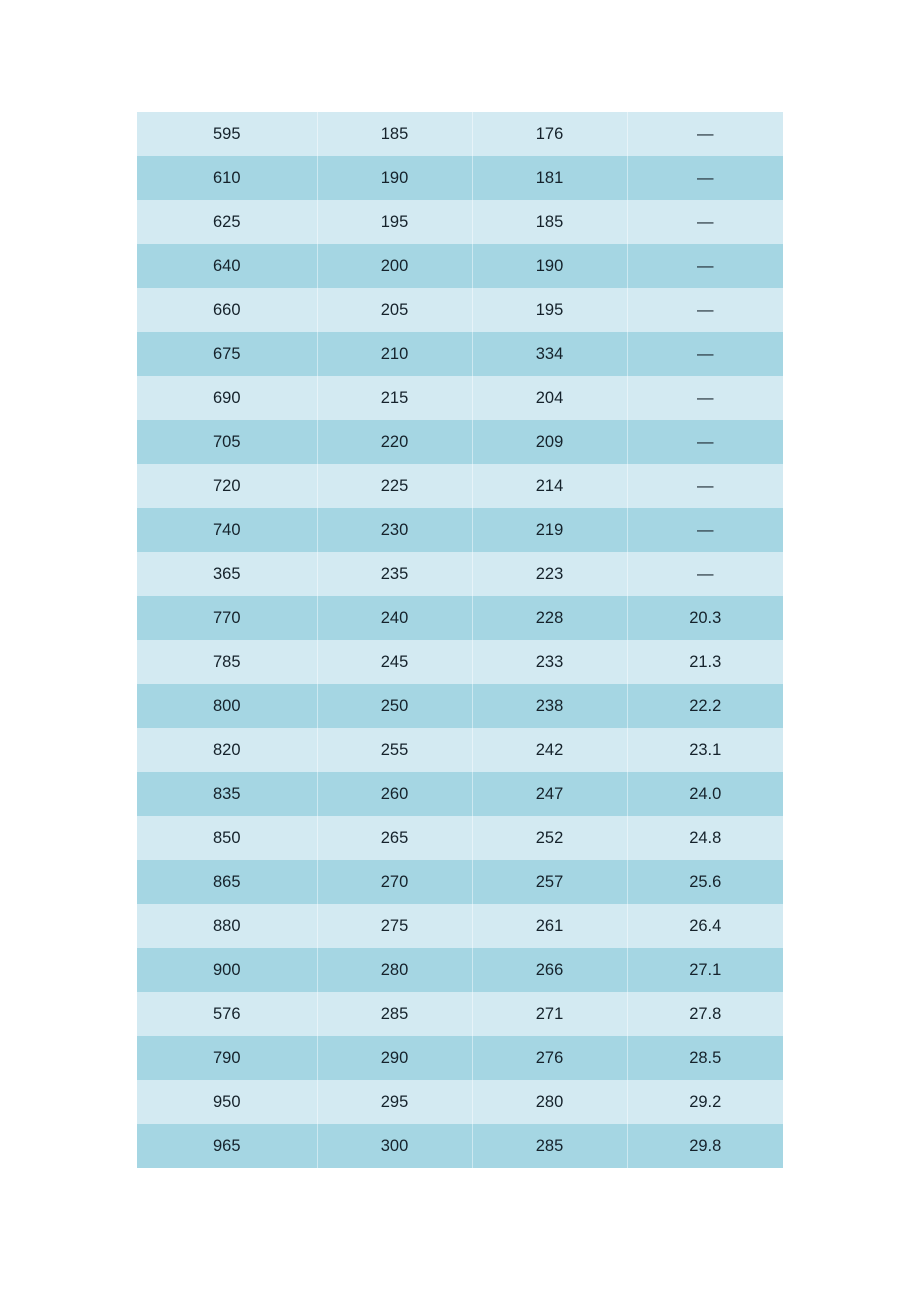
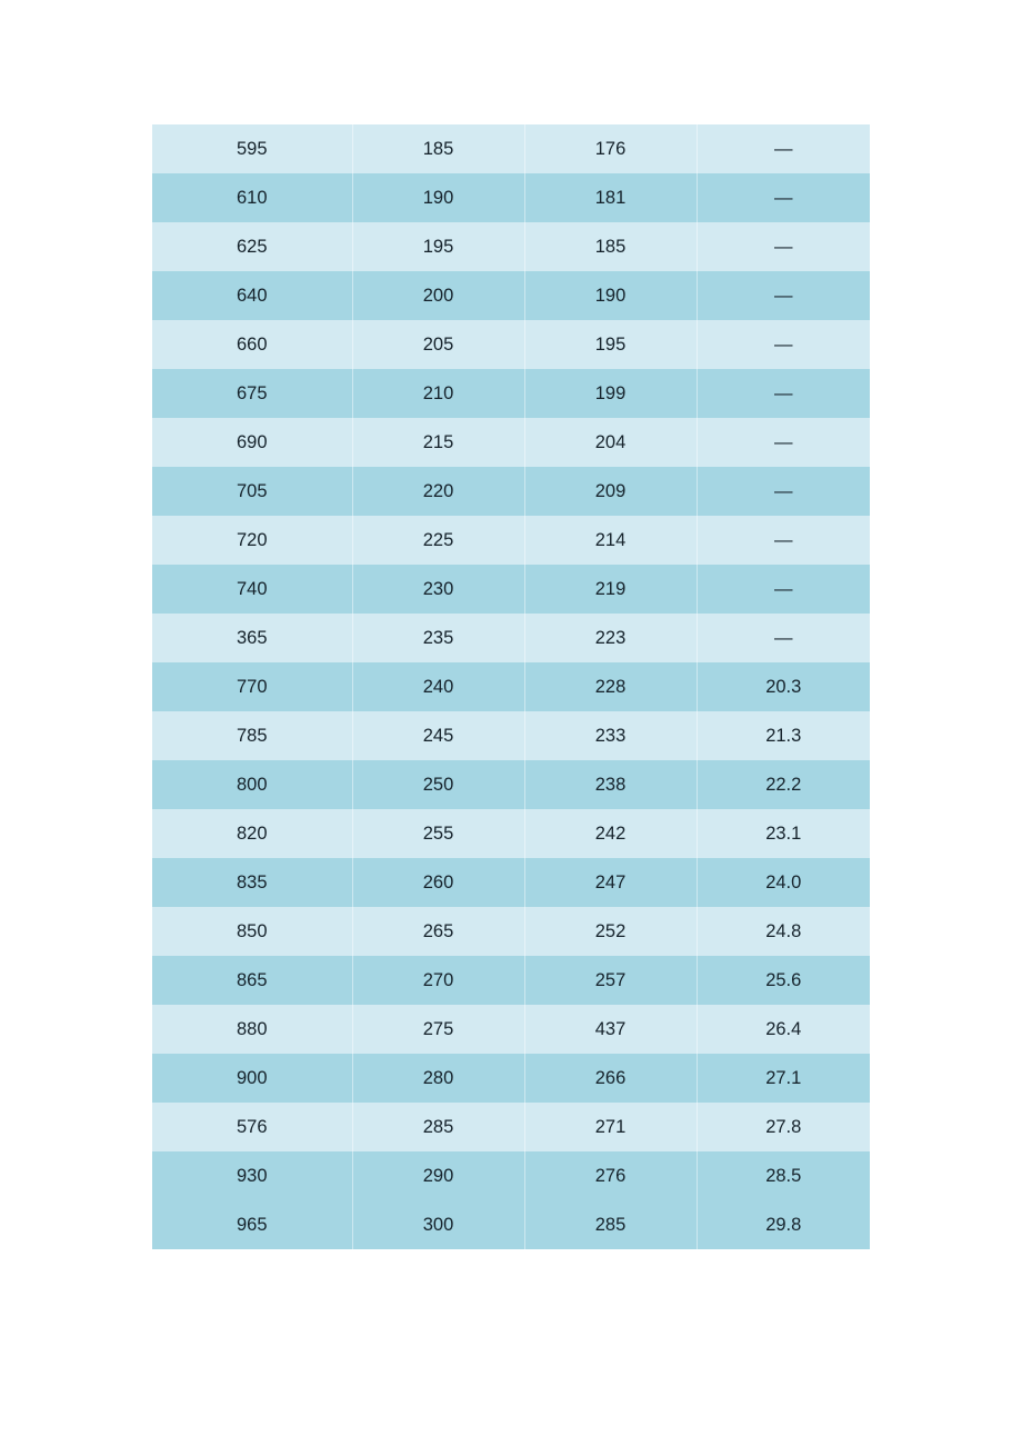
  595	185	176	—
  610	190	181	—
  625	195	185	—
  640	200	190	—
  660	205	195	—
- 675	210	334	—
+ 675	210	199	—
  690	215	204	—
  705	220	209	—
  720	225	214	—
  740	230	219	—
  365	235	223	—
  770	240	228	20.3
  785	245	233	21.3
  800	250	238	22.2
  820	255	242	23.1
  835	260	247	24.0
  850	265	252	24.8
  865	270	257	25.6
- 880	275	261	26.4
+ 880	275	437	26.4
  900	280	266	27.1
  576	285	271	27.8
- 790	290	276	28.5
+ 930	290	276	28.5
- 950	295	280	29.2
  965	300	285	29.8
